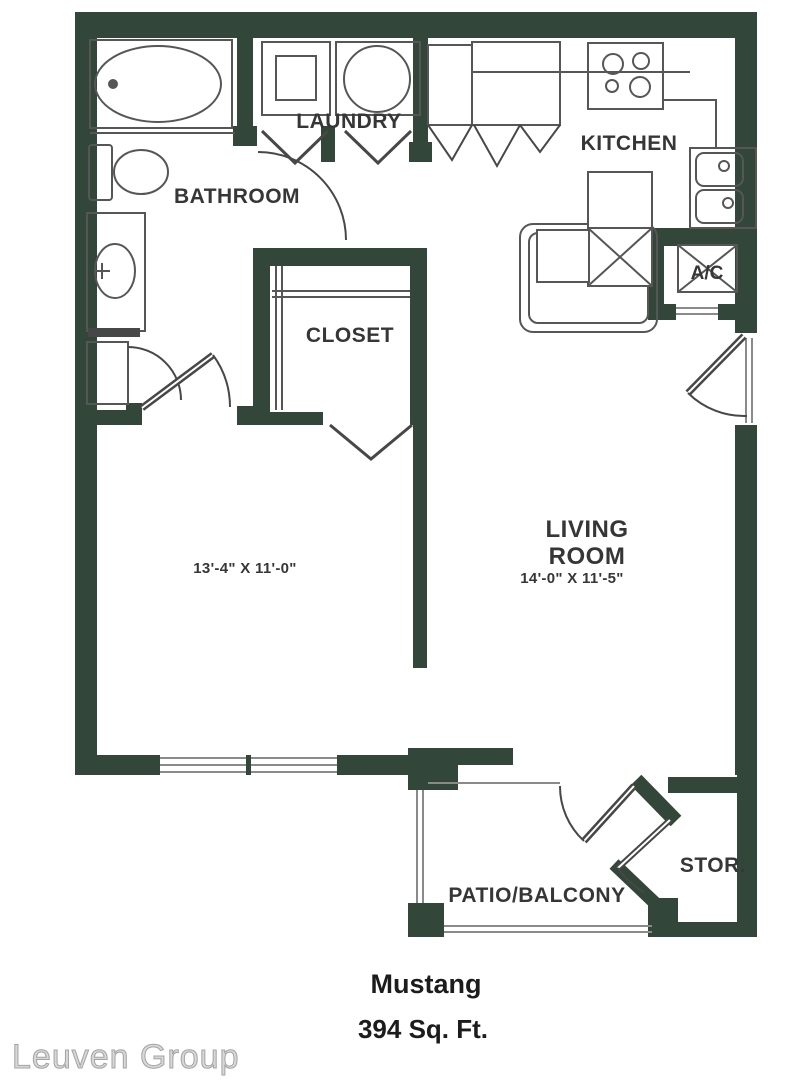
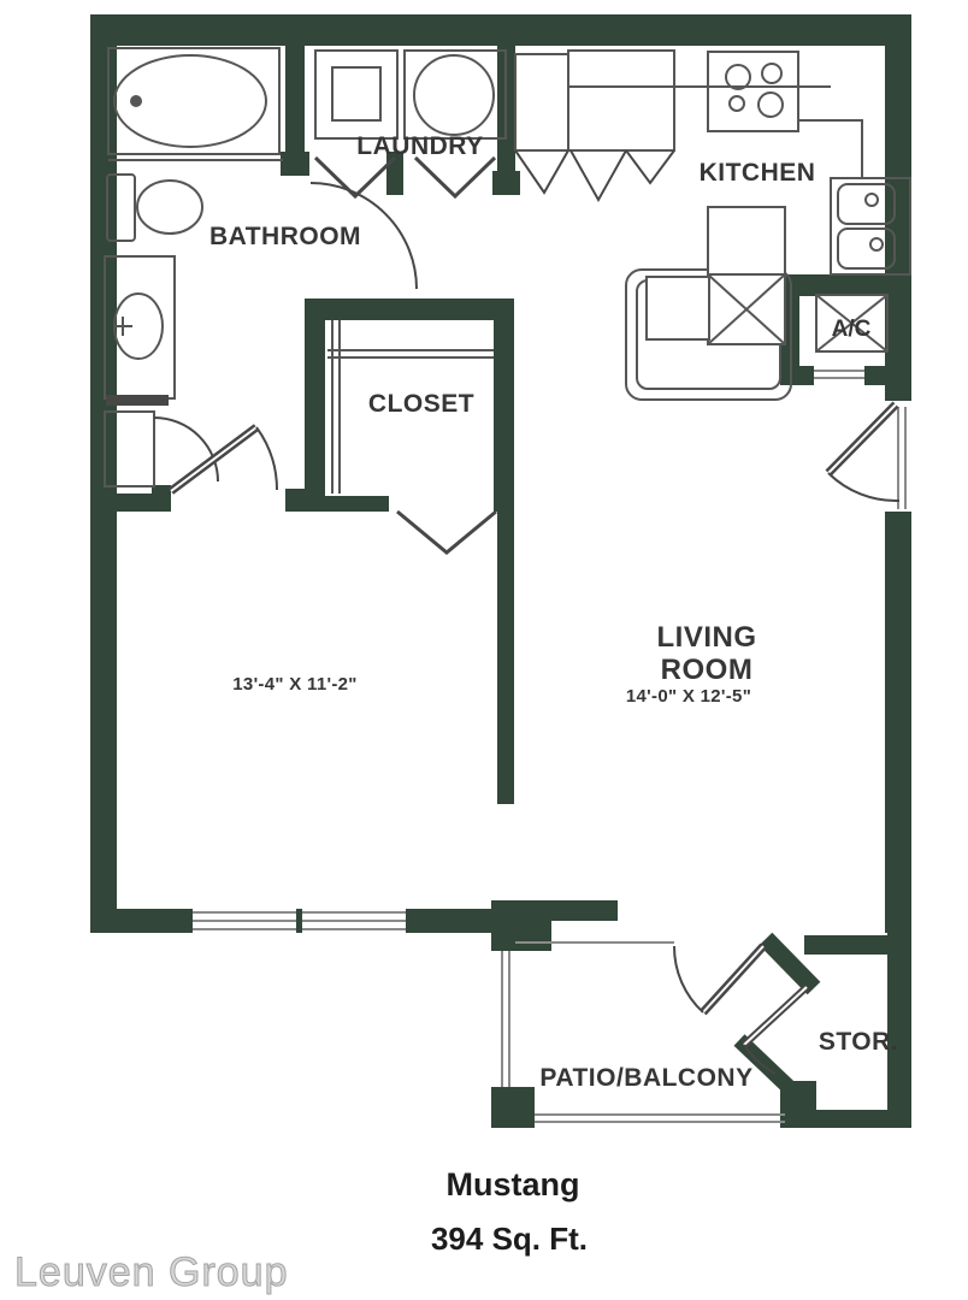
  LAUNDRY
  BATHROOM
  KITCHEN
  CLOSET
- 13'-4" X 11'-0"
+ 13'-4" X 11'-2"
  LIVING
  ROOM
- 14'-0" X 11'-5"
+ 14'-0" X 12'-5"
  A/C
  STOR.
  PATIO/BALCONY
  Mustang
  394 Sq. Ft.
  Leuven Group
